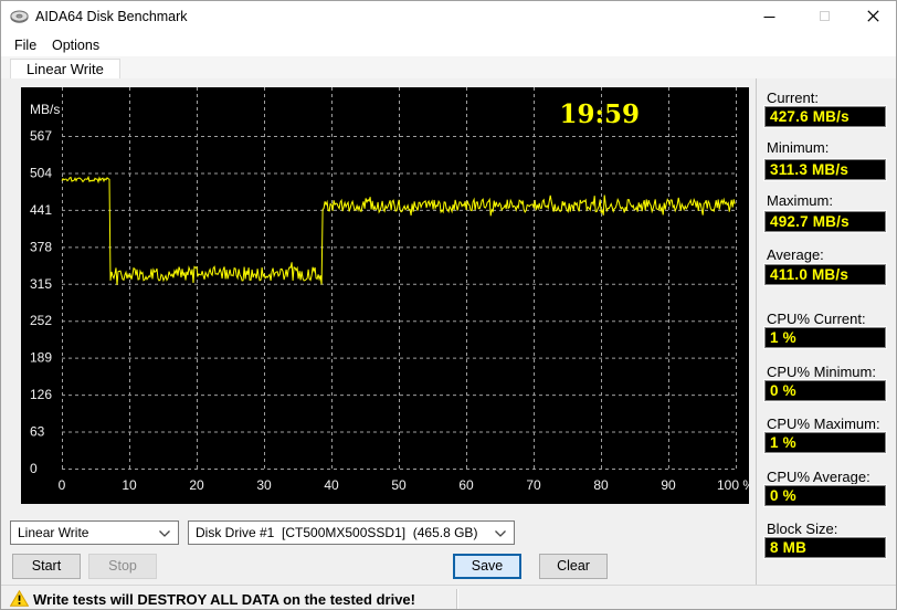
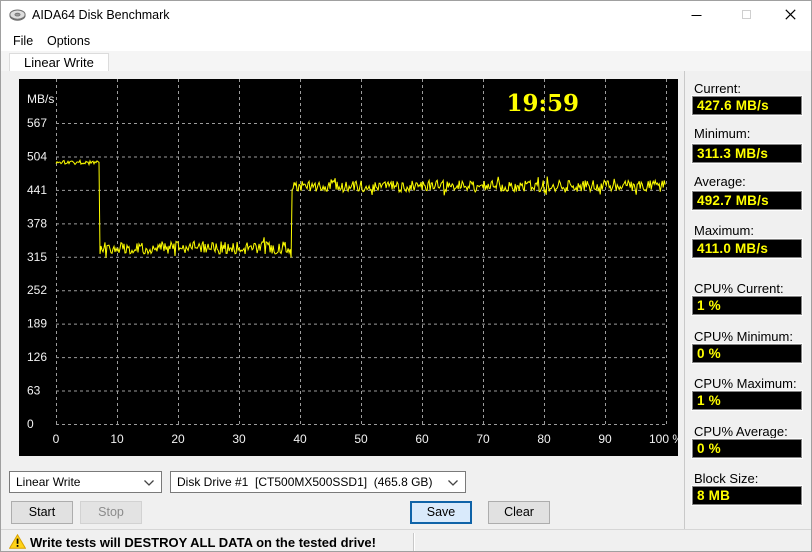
  AIDA64 Disk Benchmark
  File
  Options
  Linear Write
  MB/s
  0
  63
  126
  189
  252
  315
  378
  441
  504
  567
  0
  10
  20
  30
  40
  50
  60
  70
  80
  90
  100 %
  19:59
  Current:
  427.6 MB/s
  Minimum:
  311.3 MB/s
- Maximum:
+ Average:
  492.7 MB/s
- Average:
+ Maximum:
  411.0 MB/s
  CPU% Current:
  1 %
  CPU% Minimum:
  0 %
  CPU% Maximum:
  1 %
  CPU% Average:
  0 %
  Block Size:
  8 MB
  Linear Write
  Disk Drive #1 [CT500MX500SSD1] (465.8 GB)
  Start
  Stop
  Save
  Clear
  Write tests will DESTROY ALL DATA on the tested drive!
